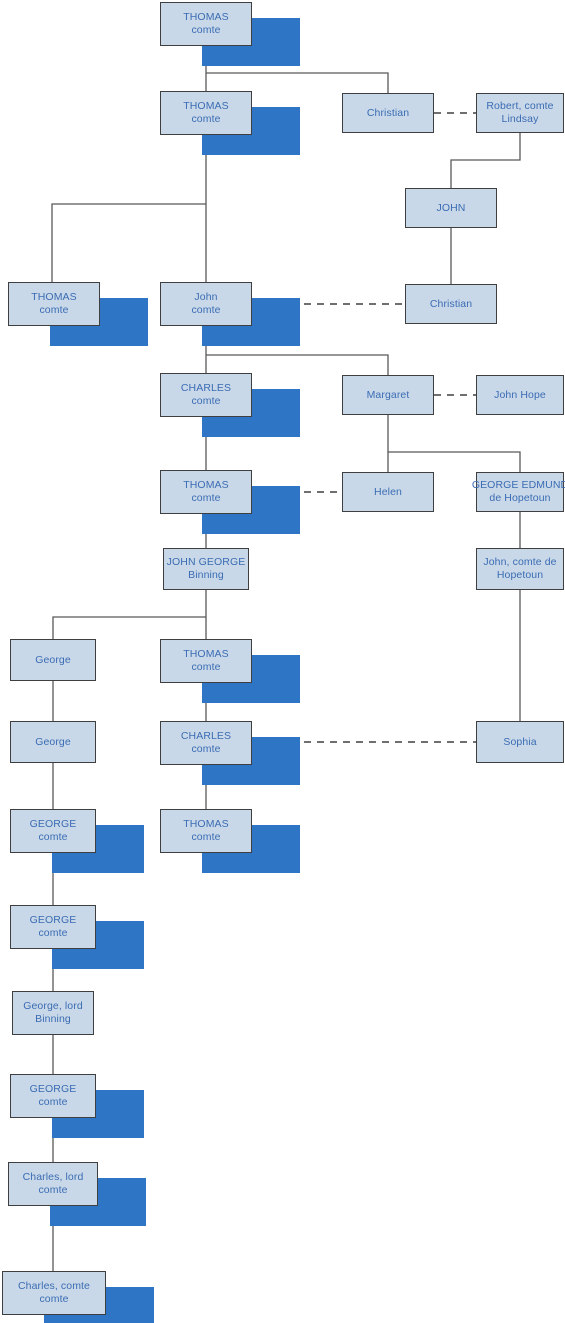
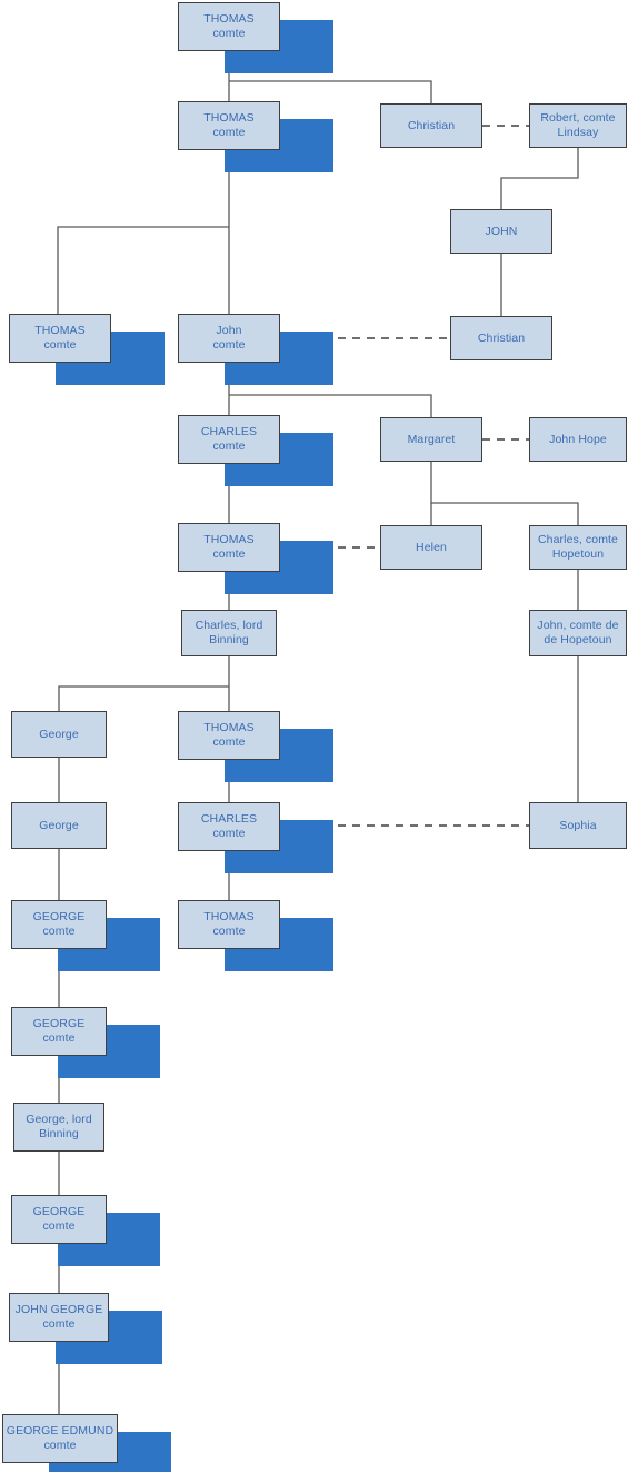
  THOMAS
  comte
  THOMAS
  comte
  Christian
  Robert, comte
  Lindsay
  JOHN
  THOMAS
  comte
  John
  comte
  Christian
  CHARLES
  comte
  Margaret
  John Hope
  THOMAS
  comte
  Helen
- GEORGE EDMUND
+ Charles, comte
- de Hopetoun
+ Hopetoun
- JOHN GEORGE
+ Charles, lord
  Binning
  John, comte de
- Hopetoun
+ de Hopetoun
  George
  THOMAS
  comte
  George
  CHARLES
  comte
  Sophia
  GEORGE
  comte
  THOMAS
  comte
  GEORGE
  comte
  George, lord
  Binning
  GEORGE
  comte
- Charles, lord
+ JOHN GEORGE
  comte
- Charles, comte
+ GEORGE EDMUND
  comte
